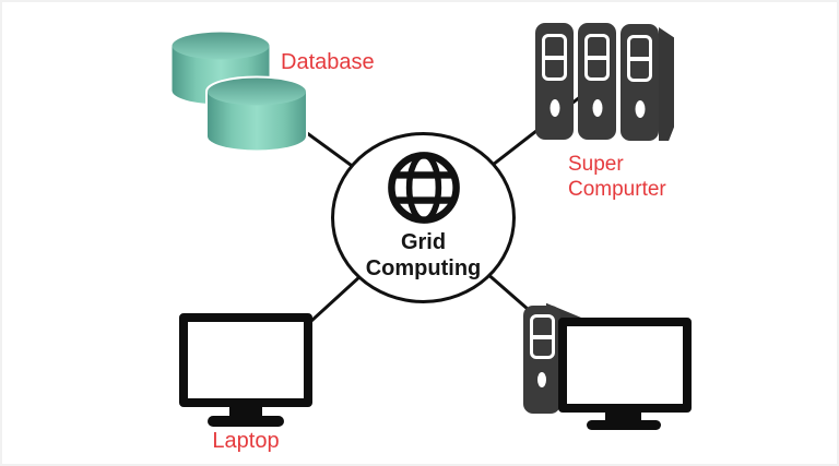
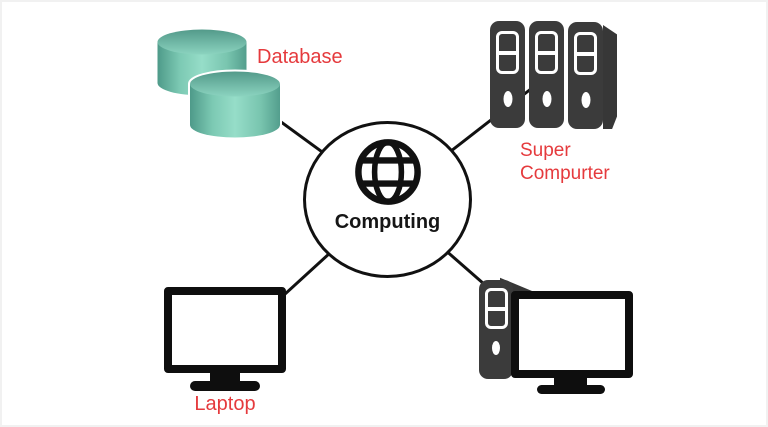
- Grid
  Computing
  Database
  Super
  Compurter
  Laptop
